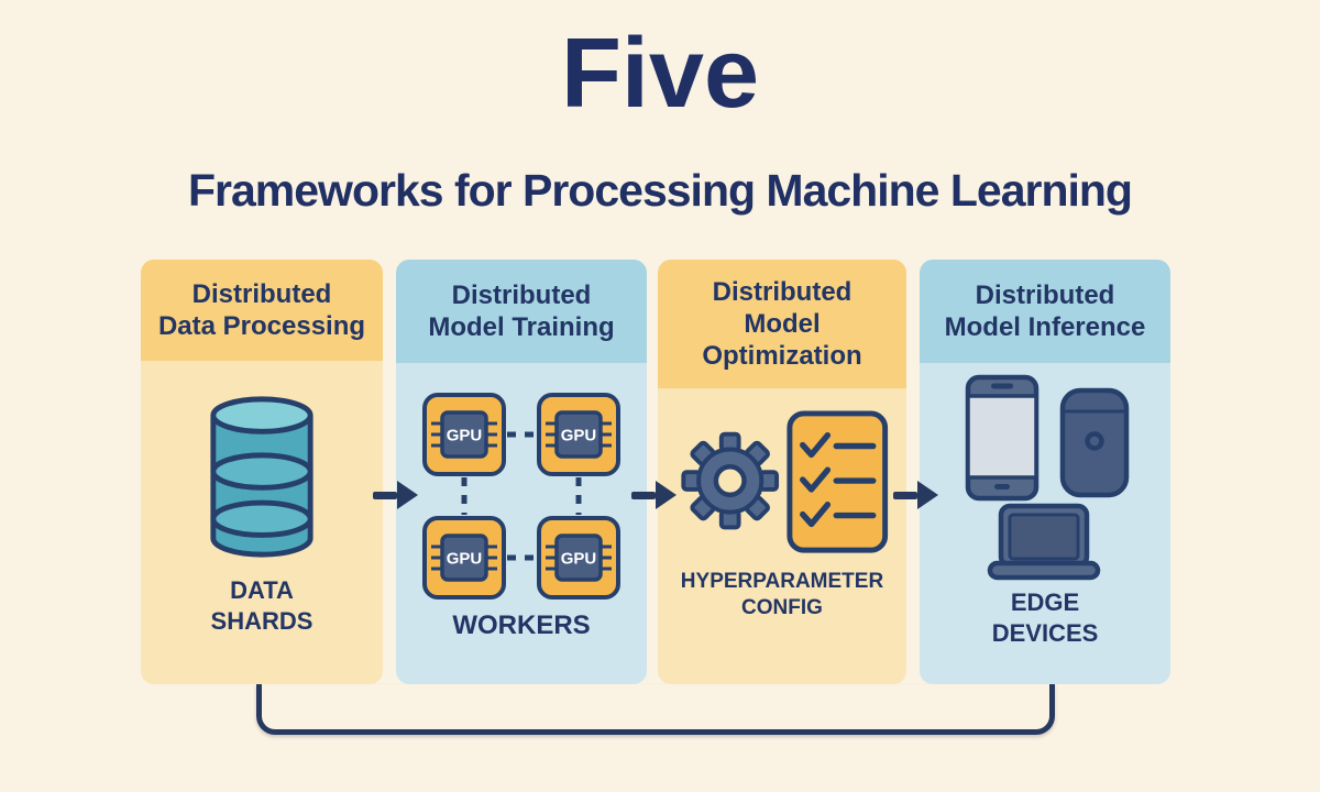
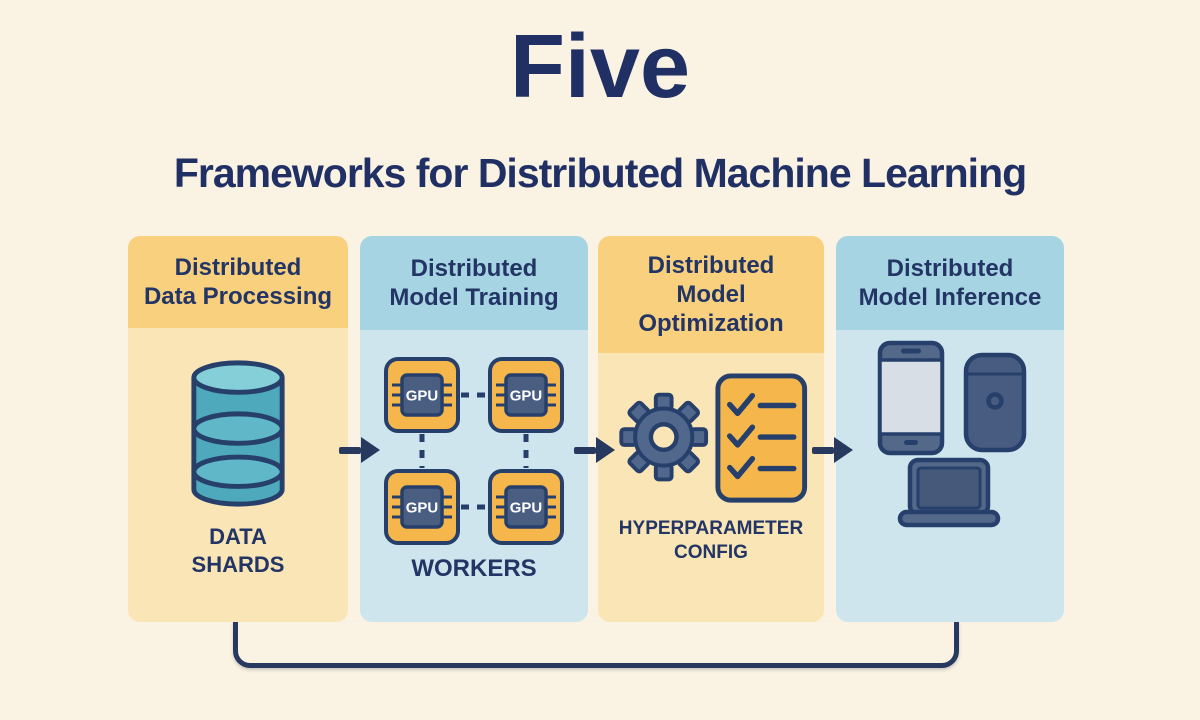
  Five
- Frameworks for Processing Machine Learning
+ Frameworks for Distributed Machine Learning
  Distributed
  Data Processing
  DATA
  SHARDS
  Distributed
  Model Training
  GPU
  GPU
  GPU
  GPU
  WORKERS
  Distributed
  Model
  Optimization
  HYPERPARAMETER
  CONFIG
  Distributed
  Model Inference
- EDGE
- DEVICES
